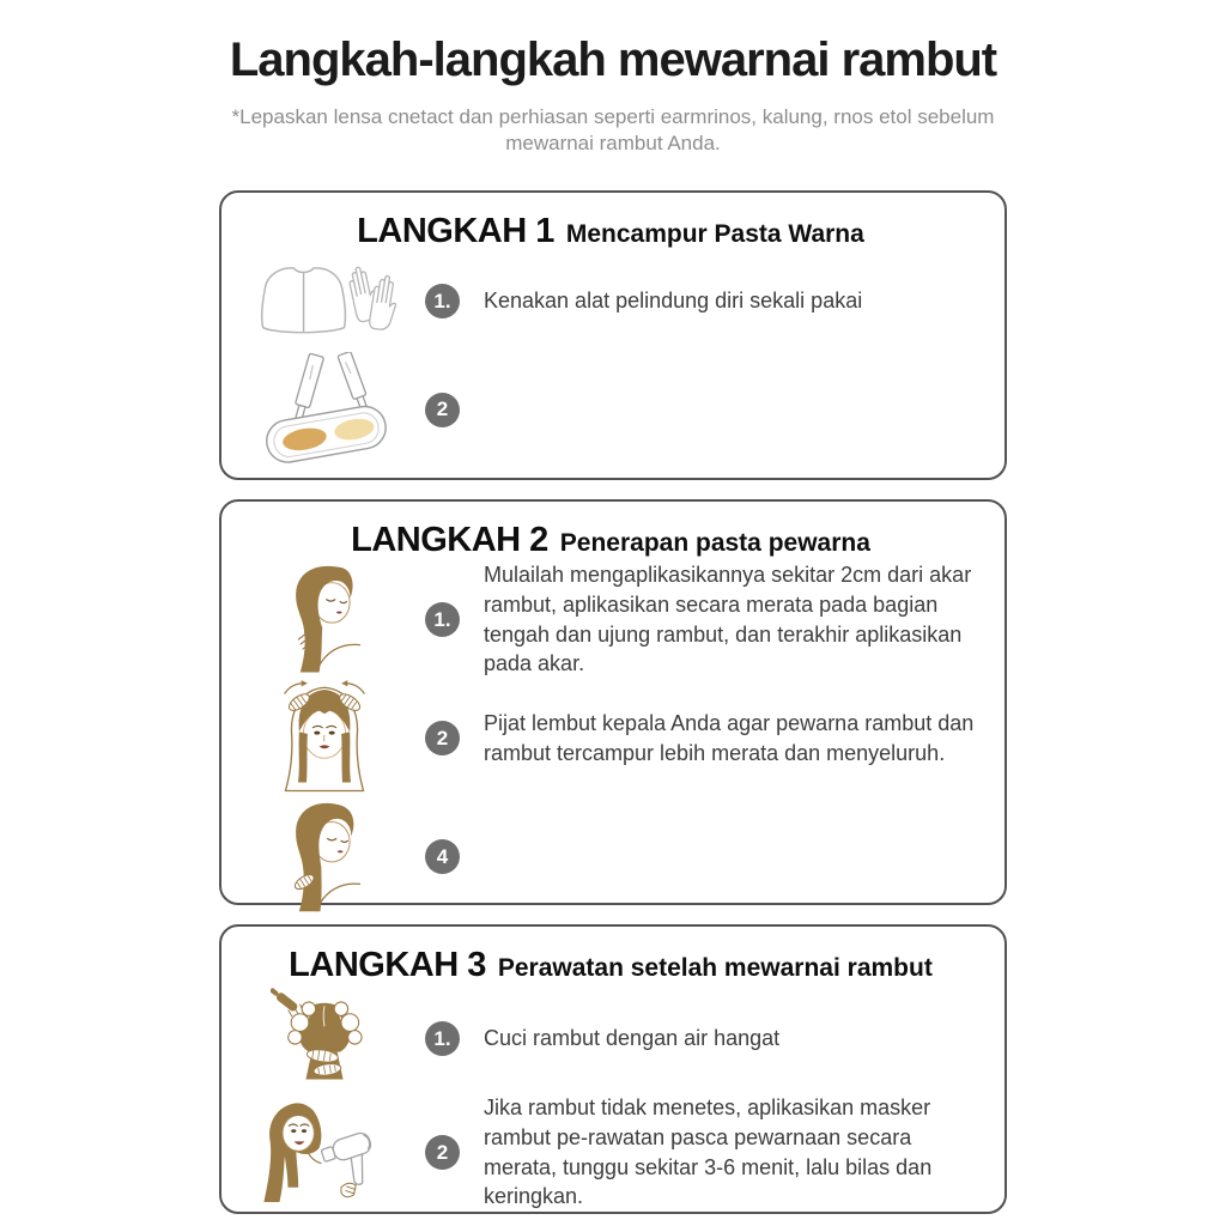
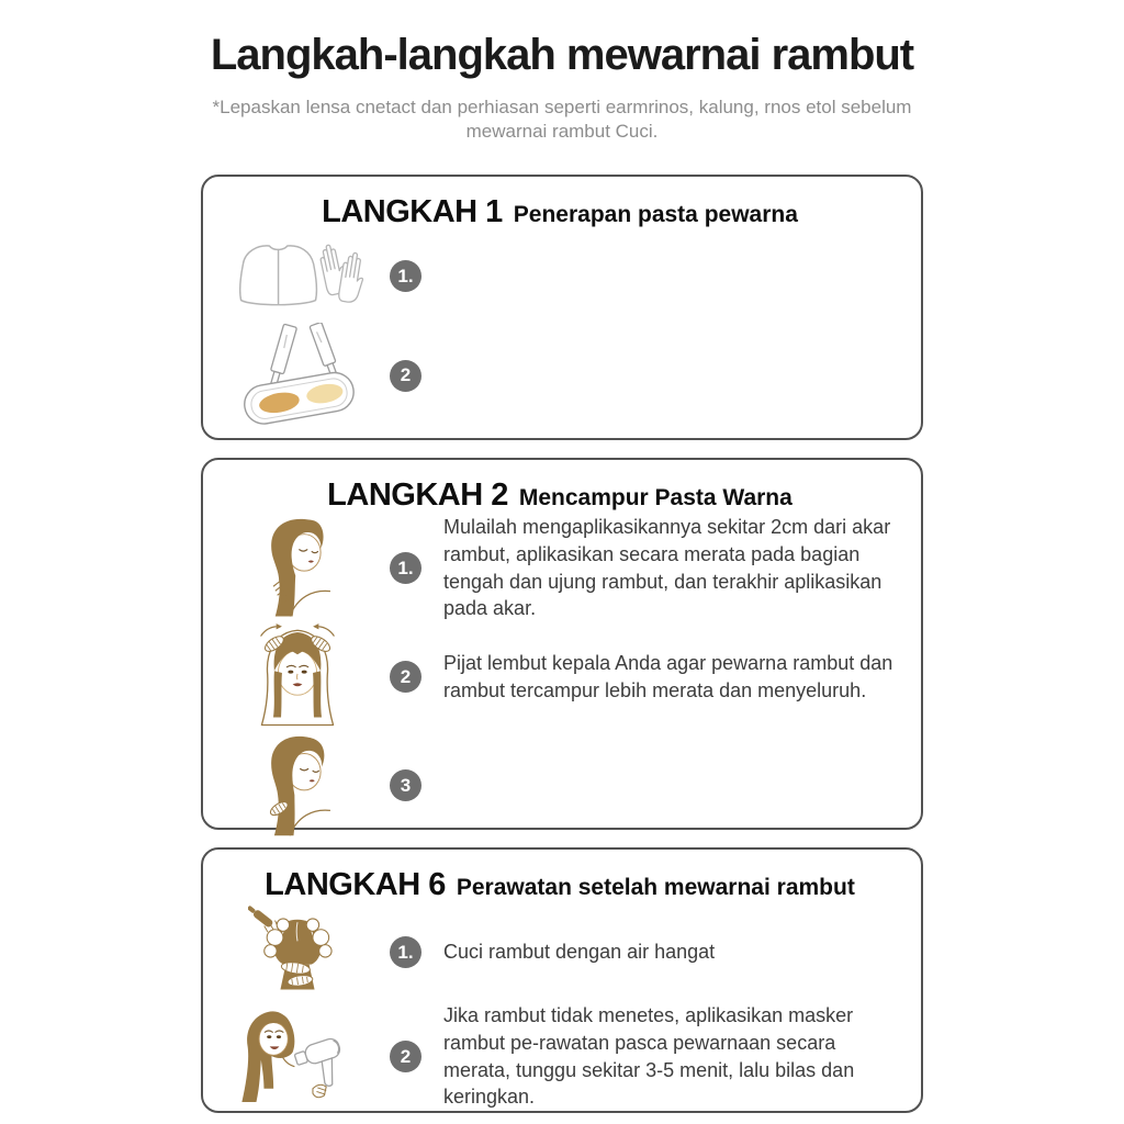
  Langkah-langkah mewarnai rambut
- *Lepaskan lensa cnetact dan perhiasan seperti earmrinos, kalung, rnos etol sebelum mewarnai rambut Anda.
+ *Lepaskan lensa cnetact dan perhiasan seperti earmrinos, kalung, rnos etol sebelum mewarnai rambut Cuci.
- LANGKAH 1 Mencampur Pasta Warna
+ LANGKAH 1 Penerapan pasta pewarna
  1.
- Kenakan alat pelindung diri sekali pakai
  2
- LANGKAH 2 Penerapan pasta pewarna
+ LANGKAH 2 Mencampur Pasta Warna
  1.
  Mulailah mengaplikasikannya sekitar 2cm dari akar rambut, aplikasikan secara merata pada bagian tengah dan ujung rambut, dan terakhir aplikasikan pada akar.
  2
  Pijat lembut kepala Anda agar pewarna rambut dan rambut tercampur lebih merata dan menyeluruh.
- 4
+ 3
- LANGKAH 3 Perawatan setelah mewarnai rambut
+ LANGKAH 6 Perawatan setelah mewarnai rambut
  1.
  Cuci rambut dengan air hangat
  2
- Jika rambut tidak menetes, aplikasikan masker rambut pe-rawatan pasca pewarnaan secara merata, tunggu sekitar 3-6 menit, lalu bilas dan keringkan.
+ Jika rambut tidak menetes, aplikasikan masker rambut pe-rawatan pasca pewarnaan secara merata, tunggu sekitar 3-5 menit, lalu bilas dan keringkan.
